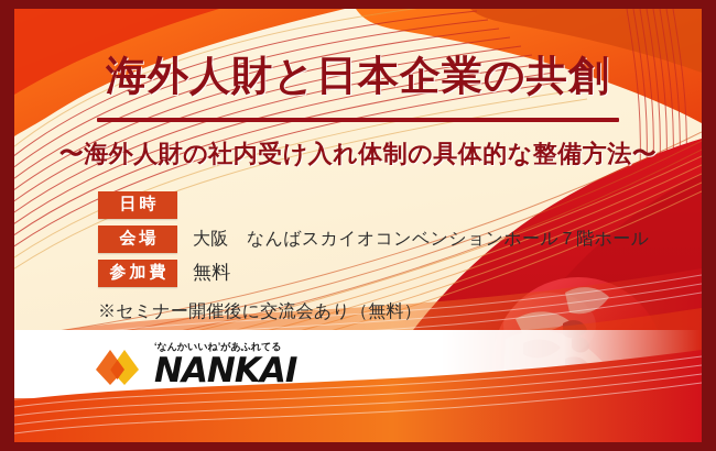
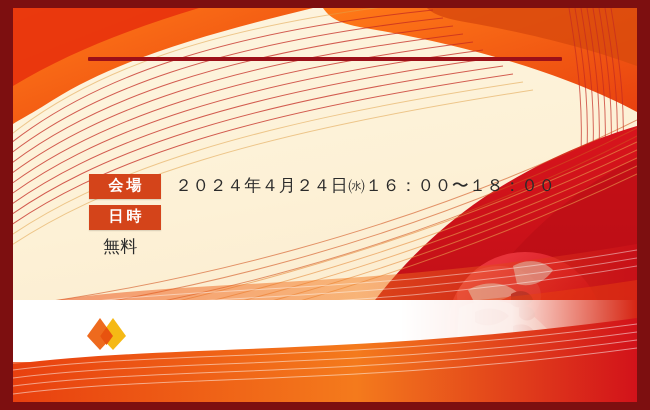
- 海外人財と日本企業の共創
- 〜海外人財の社内受け入れ体制の具体的な整備方法〜
- 日時
+ 会場
+ ２０２４年４月２４日㈬１６：００〜１８：００
- 会場
+ 日時
- 大阪 なんばスカイオコンベンションホール７階ホール
- 参加費
  無料
- ※セミナー開催後に交流会あり（無料）
- ‘なんかいいね’があふれてる
- NANKAI
